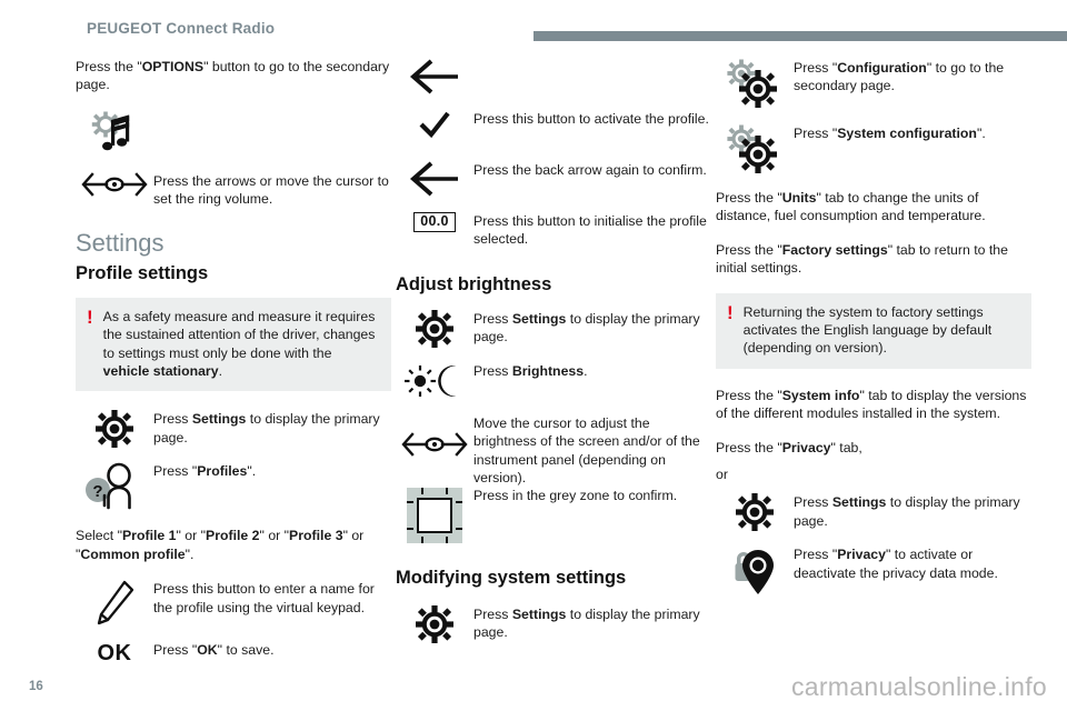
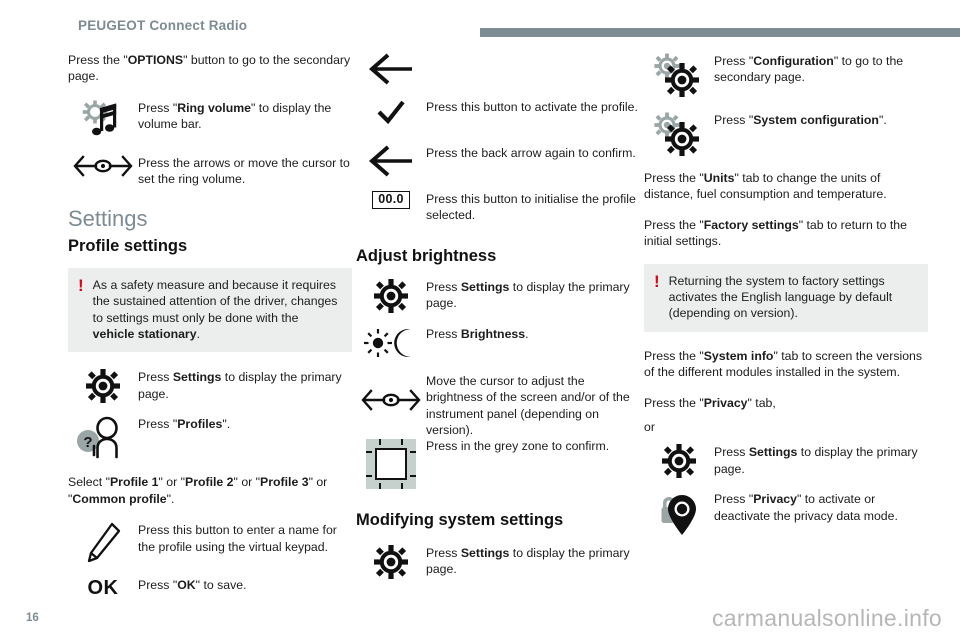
  PEUGEOT Connect Radio
  Press the "OPTIONS" button to go to the secondary page.
+ Press "Ring volume" to display the volume bar.
  Press the arrows or move the cursor to set the ring volume.
  Settings
  Profile settings
  !
- As a safety measure and measure it requires the sustained attention of the driver, changes to settings must only be done with the vehicle stationary.
+ As a safety measure and because it requires the sustained attention of the driver, changes to settings must only be done with the vehicle stationary.
  Press Settings to display the primary page.
  ?
  Press "Profiles".
  Select "Profile 1" or "Profile 2" or "Profile 3" or "Common profile".
  Press this button to enter a name for the profile using the virtual keypad.
  OK
  Press "OK" to save.
  Press this button to activate the profile.
  Press the back arrow again to confirm.
  00.0
  Press this button to initialise the profile selected.
  Adjust brightness
  Press Settings to display the primary page.
  Press Brightness.
  Move the cursor to adjust the brightness of the screen and/or of the instrument panel (depending on version).
  Press in the grey zone to confirm.
  Modifying system settings
  Press Settings to display the primary page.
  Press "Configuration" to go to the secondary page.
  Press "System configuration".
  Press the "Units" tab to change the units of distance, fuel consumption and temperature.
  Press the "Factory settings" tab to return to the initial settings.
  !
  Returning the system to factory settings activates the English language by default (depending on version).
- Press the "System info" tab to display the versions of the different modules installed in the system.
+ Press the "System info" tab to screen the versions of the different modules installed in the system.
  Press the "Privacy" tab,
  or
  Press Settings to display the primary page.
  Press "Privacy" to activate or deactivate the privacy data mode.
  16
  carmanualsonline.info
